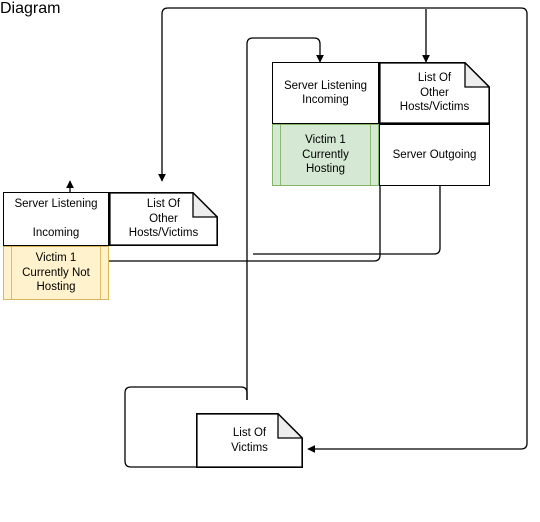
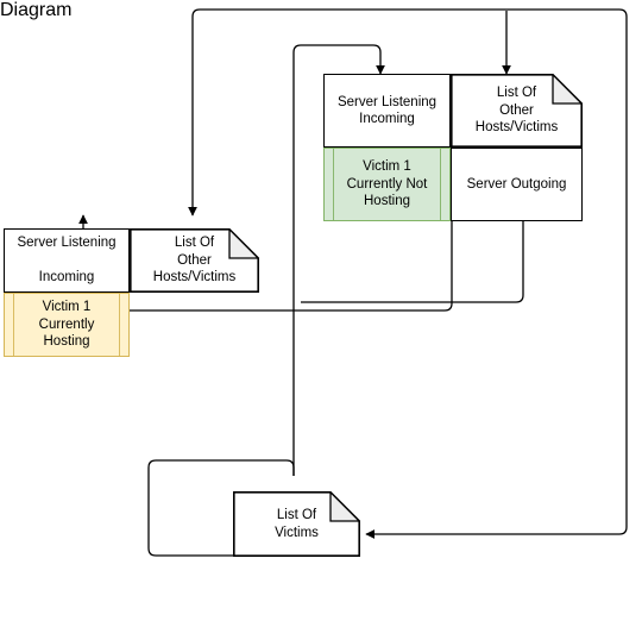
  Server Listening
  Incoming
  List Of
  Other
  Hosts/Victims
  Victim 1
- Currently
+ Currently Not
  Hosting
  Server Outgoing
  Server Listening
  Incoming
  List Of
  Other
  Hosts/Victims
  Victim 1
- Currently Not
+ Currently
  Hosting
  List Of
  Victims
  Diagram
